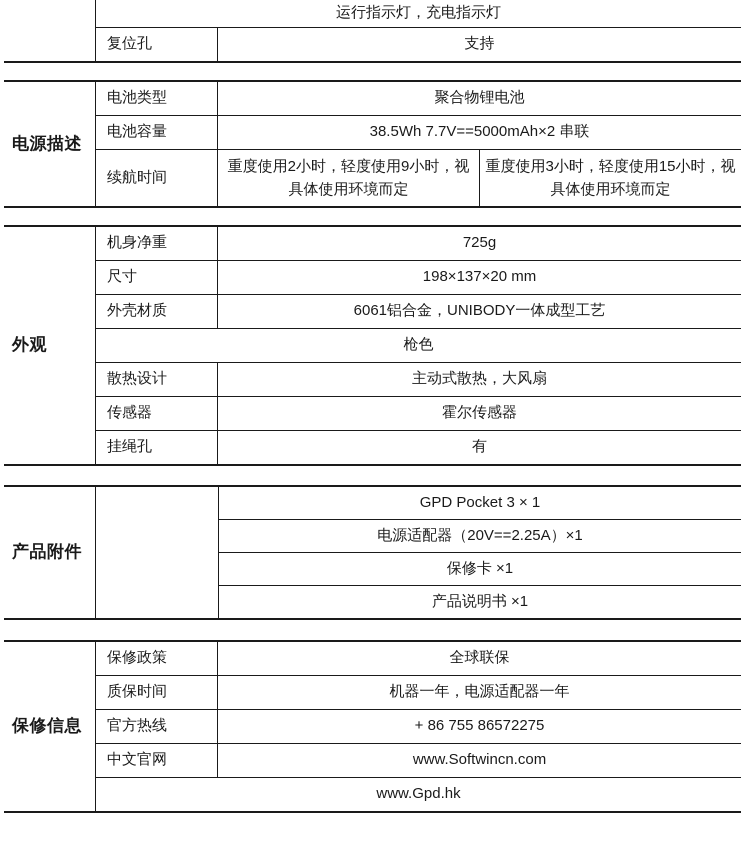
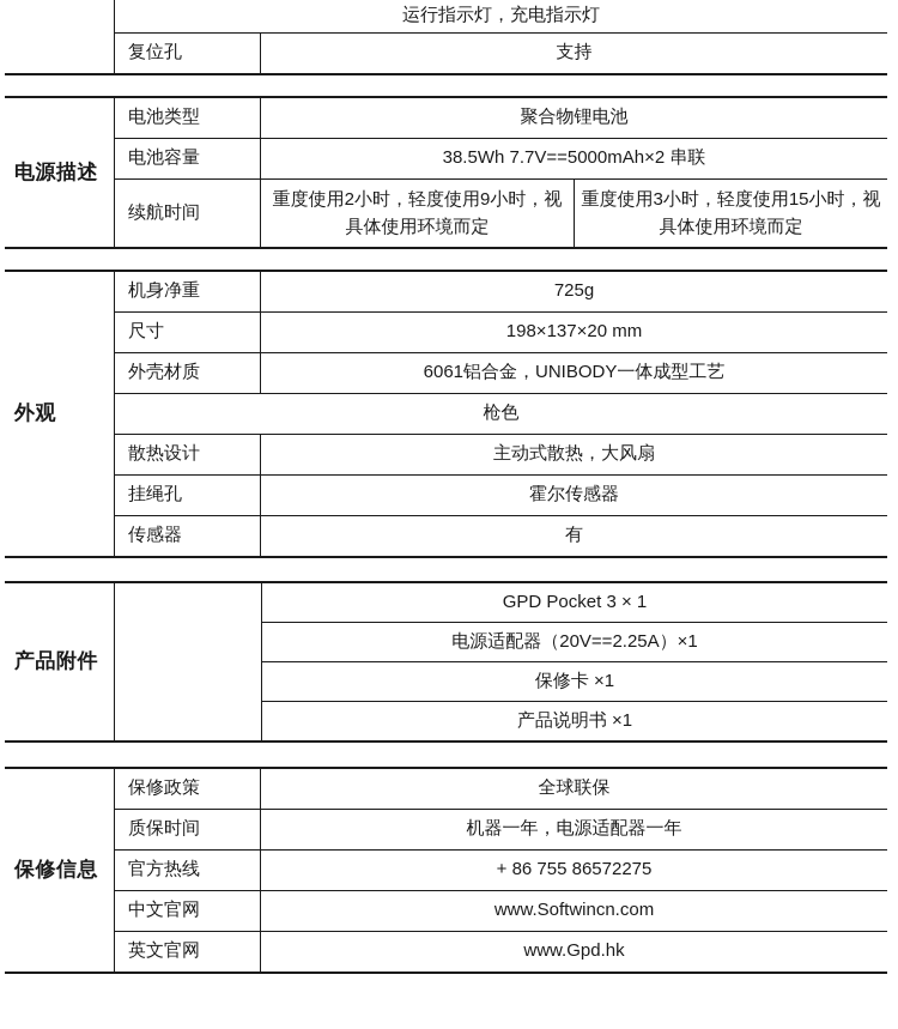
  运行指示灯，充电指示灯
  复位孔
  支持
  电源描述
  电池类型
  聚合物锂电池
  电池容量
  38.5Wh 7.7V==5000mAh×2 串联
  续航时间
  重度使用2小时，轻度使用9小时，视具体使用环境而定
  重度使用3小时，轻度使用15小时，视具体使用环境而定
  外观
  机身净重
  725g
  尺寸
  198×137×20 mm
  外壳材质
  6061铝合金，UNIBODY一体成型工艺
  枪色
  散热设计
  主动式散热，大风扇
- 传感器
+ 挂绳孔
  霍尔传感器
- 挂绳孔
+ 传感器
  有
  产品附件
  GPD Pocket 3 × 1
  电源适配器（20V==2.25A）×1
  保修卡 ×1
  产品说明书 ×1
  保修信息
  保修政策
  全球联保
  质保时间
  机器一年，电源适配器一年
  官方热线
  + 86 755 86572275
  中文官网
  www.Softwincn.com
+ 英文官网
  www.Gpd.hk
